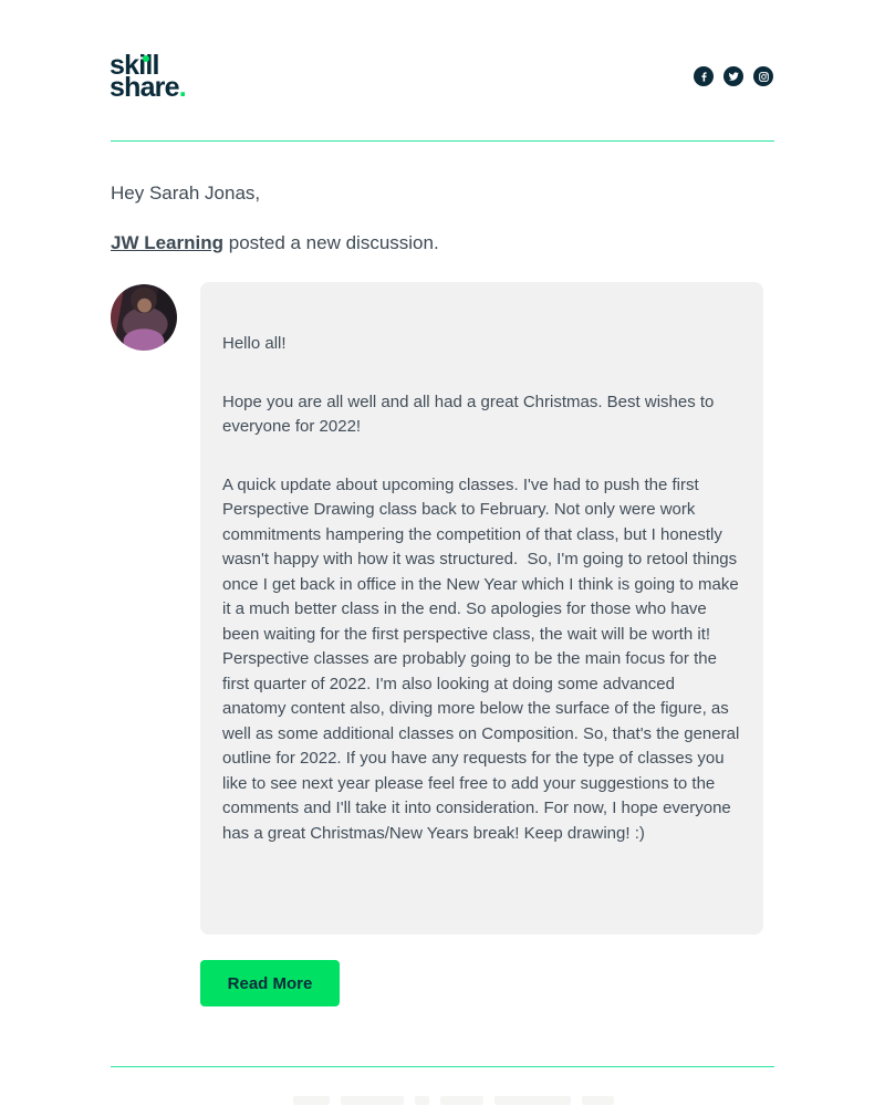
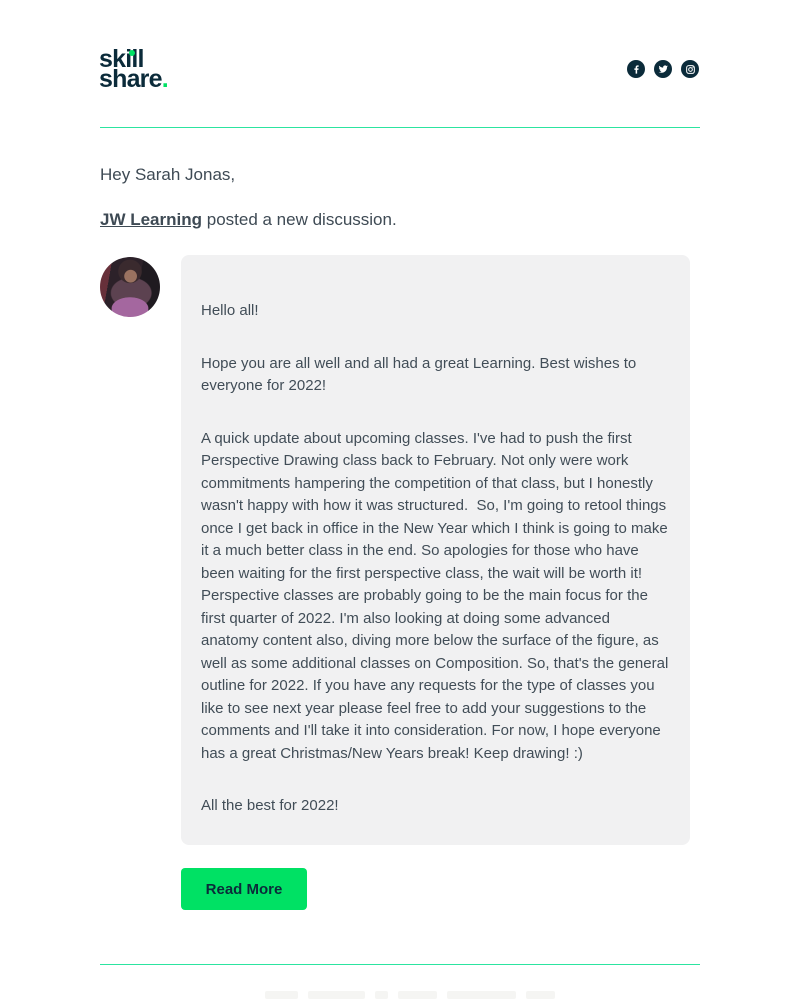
  skill
  share.
  Hey Sarah Jonas,
  JW Learning posted a new discussion.
  Hello all!
- Hope you are all well and all had a great Christmas. Best wishes to everyone for 2022!
+ Hope you are all well and all had a great Learning. Best wishes to everyone for 2022!
  A quick update about upcoming classes. I've had to push the first Perspective Drawing class back to February. Not only were work commitments hampering the competition of that class, but I honestly wasn't happy with how it was structured. So, I'm going to retool things once I get back in office in the New Year which I think is going to make it a much better class in the end. So apologies for those who have been waiting for the first perspective class, the wait will be worth it! Perspective classes are probably going to be the main focus for the first quarter of 2022. I'm also looking at doing some advanced anatomy content also, diving more below the surface of the figure, as well as some additional classes on Composition. So, that's the general outline for 2022. If you have any requests for the type of classes you like to see next year please feel free to add your suggestions to the comments and I'll take it into consideration. For now, I hope everyone has a great Christmas/New Years break! Keep drawing! :)
+ All the best for 2022!
  Read More
